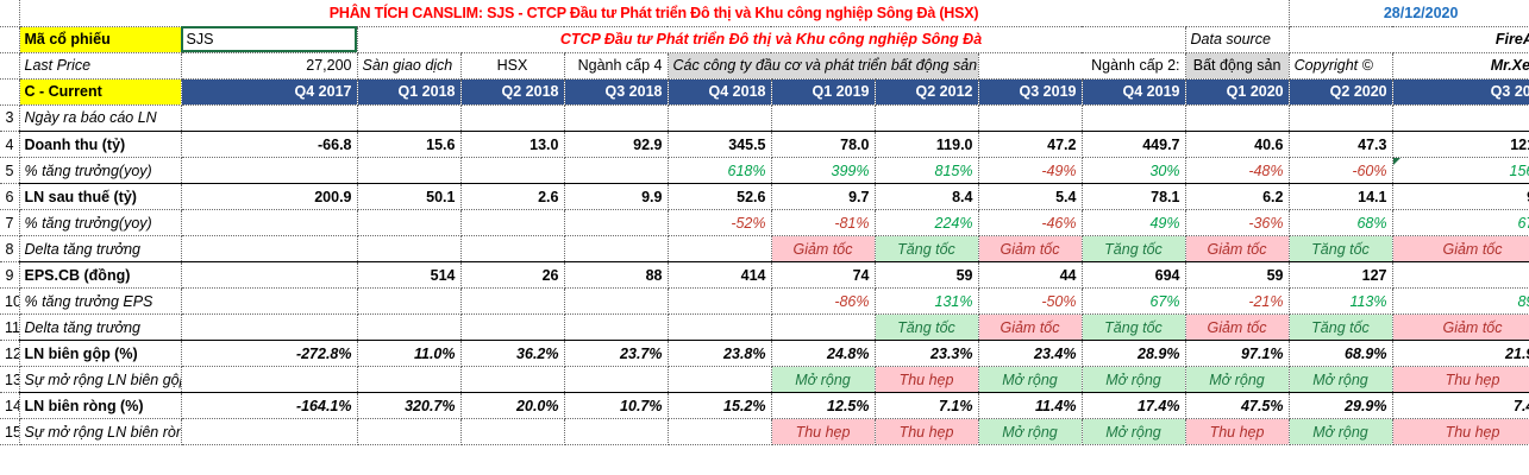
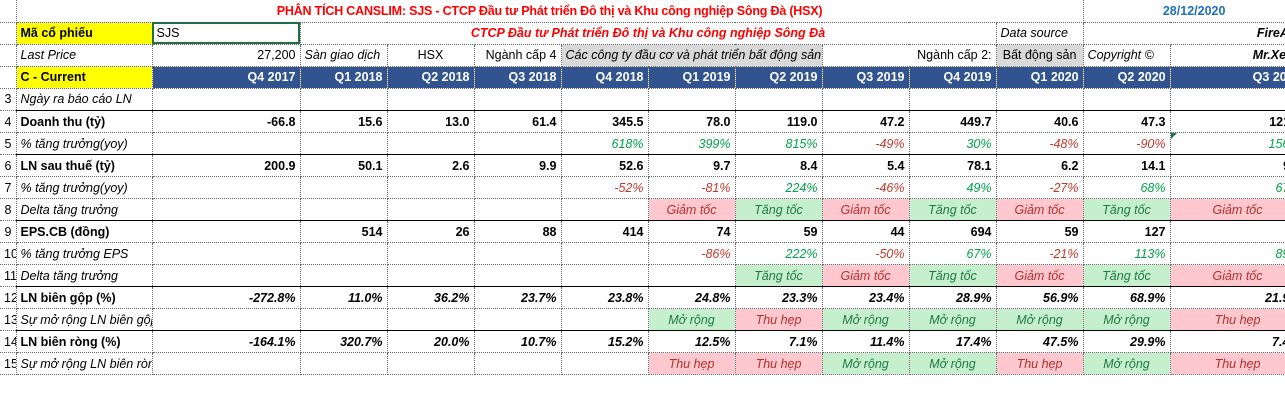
  	PHÂN TÍCH CANSLIM: SJS - CTCP Đầu tư Phát triển Đô thị và Khu công nghiệp Sông Đà (HSX)	28/12/2020
  	Mã cổ phiếu	SJS	CTCP Đầu tư Phát triển Đô thị và Khu công nghiệp Sông Đà	Data source	FireA
  	Last Price	27,200	Sàn giao dịch	HSX	Ngành cấp 4	Các công ty đầu cơ và phát triển bất động sản	Ngành cấp 2:	Bất động sản	Copyright ©	Mr.Xe
- 	C - Current	Q4 2017	Q1 2018	Q2 2018	Q3 2018	Q4 2018	Q1 2019	Q2 2012	Q3 2019	Q4 2019	Q1 2020	Q2 2020	Q3 20
+ 	C - Current	Q4 2017	Q1 2018	Q2 2018	Q3 2018	Q4 2018	Q1 2019	Q2 2019	Q3 2019	Q4 2019	Q1 2020	Q2 2020	Q3 20
  3	Ngày ra báo cáo LN
- 4	Doanh thu (tỷ)	-66.8	15.6	13.0	92.9	345.5	78.0	119.0	47.2	449.7	40.6	47.3	12
+ 4	Doanh thu (tỷ)	-66.8	15.6	13.0	61.4	345.5	78.0	119.0	47.2	449.7	40.6	47.3	12
- 5	% tăng trưởng(yoy)					618%	399%	815%	-49%	30%	-48%	-60%	15
+ 5	% tăng trưởng(yoy)					618%	399%	815%	-49%	30%	-48%	-90%	15
  6	LN sau thuế (tỷ)	200.9	50.1	2.6	9.9	52.6	9.7	8.4	5.4	78.1	6.2	14.1
- 7	% tăng trưởng(yoy)					-52%	-81%	224%	-46%	49%	-36%	68%	6
+ 7	% tăng trưởng(yoy)					-52%	-81%	224%	-46%	49%	-27%	68%	6
  8	Delta tăng trưởng						Giảm tốc	Tăng tốc	Giảm tốc	Tăng tốc	Giảm tốc	Tăng tốc	Giảm tốc
  9	EPS.CB (đồng)		514	26	88	414	74	59	44	694	59	127
- 10	% tăng trưởng EPS						-86%	131%	-50%	67%	-21%	113%	8
+ 10	% tăng trưởng EPS						-86%	222%	-50%	67%	-21%	113%	8
  11	Delta tăng trưởng							Tăng tốc	Giảm tốc	Tăng tốc	Giảm tốc	Tăng tốc	Giảm tốc
- 12	LN biên gộp (%)	-272.8%	11.0%	36.2%	23.7%	23.8%	24.8%	23.3%	23.4%	28.9%	97.1%	68.9%	21.
+ 12	LN biên gộp (%)	-272.8%	11.0%	36.2%	23.7%	23.8%	24.8%	23.3%	23.4%	28.9%	56.9%	68.9%	21.
  13	Sự mở rộng LN biên gộ						Mở rộng	Thu hẹp	Mở rộng	Mở rộng	Mở rộng	Mở rộng	Thu hẹp
  14	LN biên ròng (%)	-164.1%	320.7%	20.0%	10.7%	15.2%	12.5%	7.1%	11.4%	17.4%	47.5%	29.9%	7.
  15	Sự mở rộng LN biên ròn						Thu hẹp	Thu hẹp	Mở rộng	Mở rộng	Thu hẹp	Mở rộng	Thu hẹp
